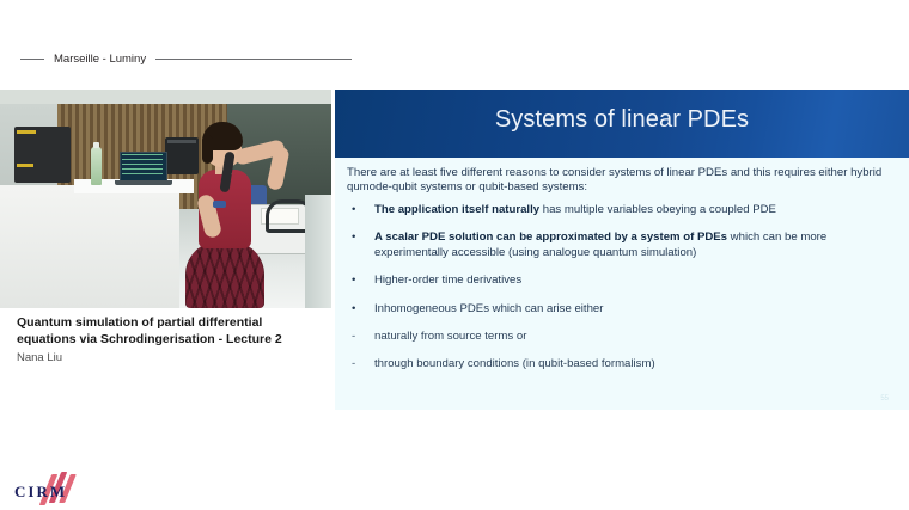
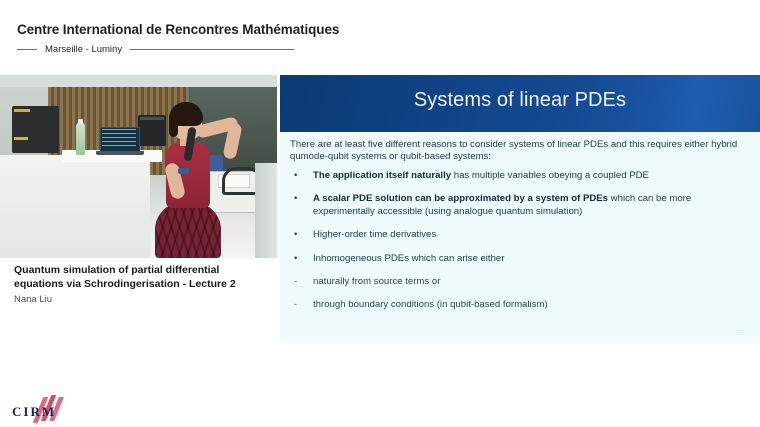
+ Centre International de Rencontres Mathématiques
  Marseille - Luminy
  Quantum simulation of partial differential
  equations via Schrodingerisation - Lecture 2
  Nana Liu
  Systems of linear PDEs
  There are at least five different reasons to consider systems of linear PDEs and this requires either hybrid qumode-qubit systems or qubit-based systems:
  •
  The application itself naturally has multiple variables obeying a coupled PDE
  •
  A scalar PDE solution can be approximated by a system of PDEs which can be more experimentally accessible (using analogue quantum simulation)
  •
  Higher-order time derivatives
  •
  Inhomogeneous PDEs which can arise either
  -
  naturally from source terms or
  -
  through boundary conditions (in qubit-based formalism)
  CIRM
